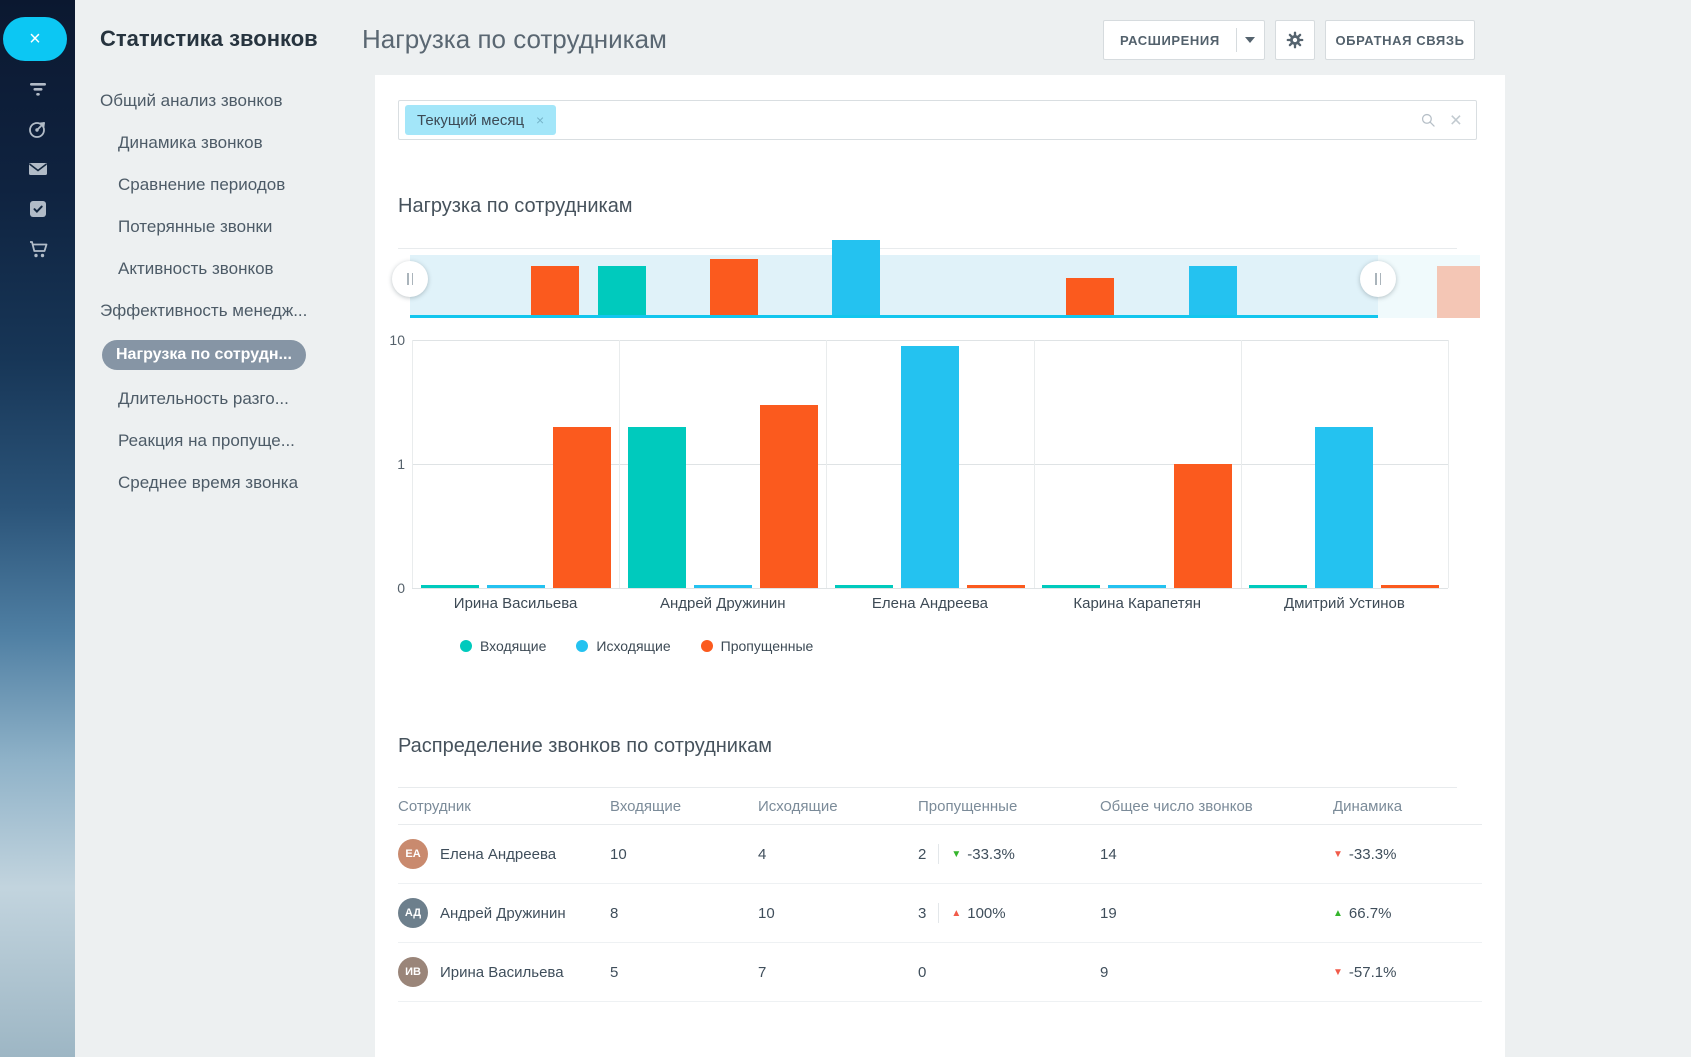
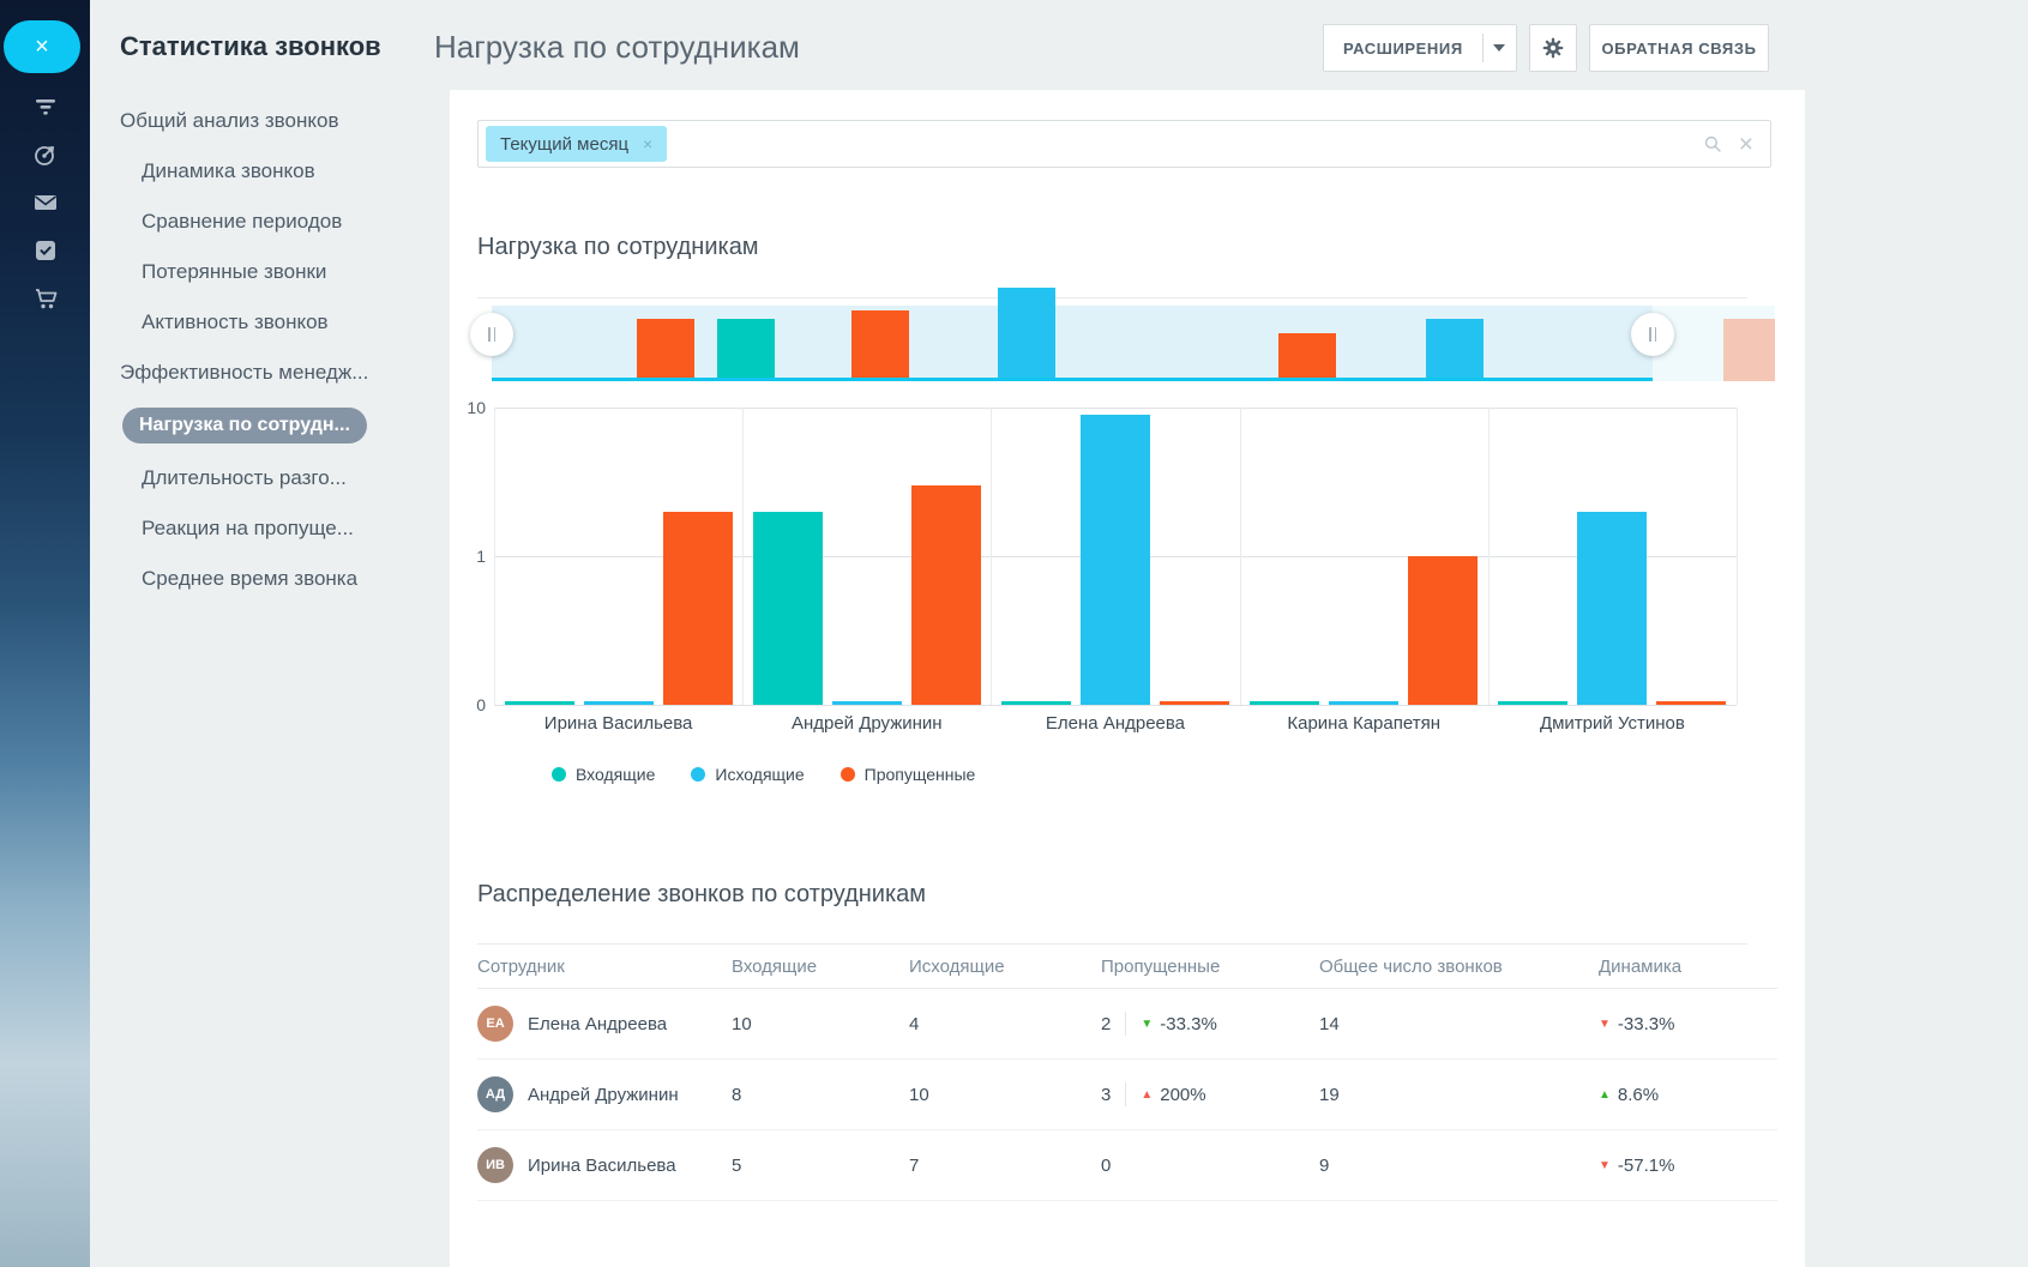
  ×
  Статистика звонков
  Общий анализ звонков
  Динамика звонков
  Сравнение периодов
  Потерянные звонки
  Активность звонков
  Эффективность менедж...
  Нагрузка по сотрудн...
  Длительность разго...
  Реакция на пропуще...
  Среднее время звонка
  Нагрузка по сотрудникам
  РАСШИРЕНИЯ
  ОБРАТНАЯ СВЯЗЬ
  Текущий месяц
  ×
  ×
  Нагрузка по сотрудникам
  10
  1
  0
  Ирина Васильева
  Андрей Дружинин
  Елена Андреева
  Карина Карапетян
  Дмитрий Устинов
  Входящие
  Исходящие
  Пропущенные
  Распределение звонков по сотрудникам
  Сотрудник
  Входящие
  Исходящие
  Пропущенные
  Общее число звонков
  Динамика
  ЕА
  Елена Андреева
  10
  4
  2
  ▼
  -33.3%
  14
  ▼
  -33.3%
  АД
  Андрей Дружинин
  8
  10
  3
  ▲
- 100%
+ 200%
  19
  ▲
- 66.7%
+ 8.6%
  ИВ
  Ирина Васильева
  5
  7
  0
  9
  ▼
  -57.1%
